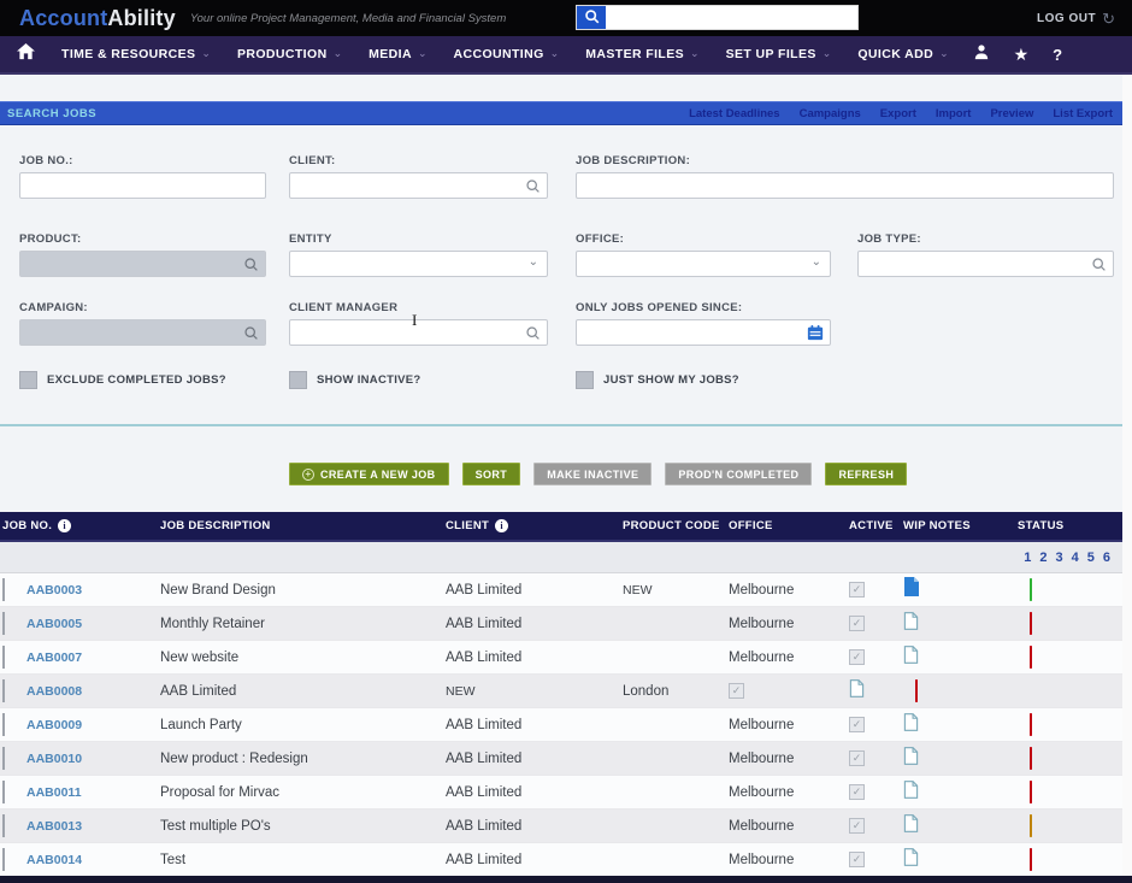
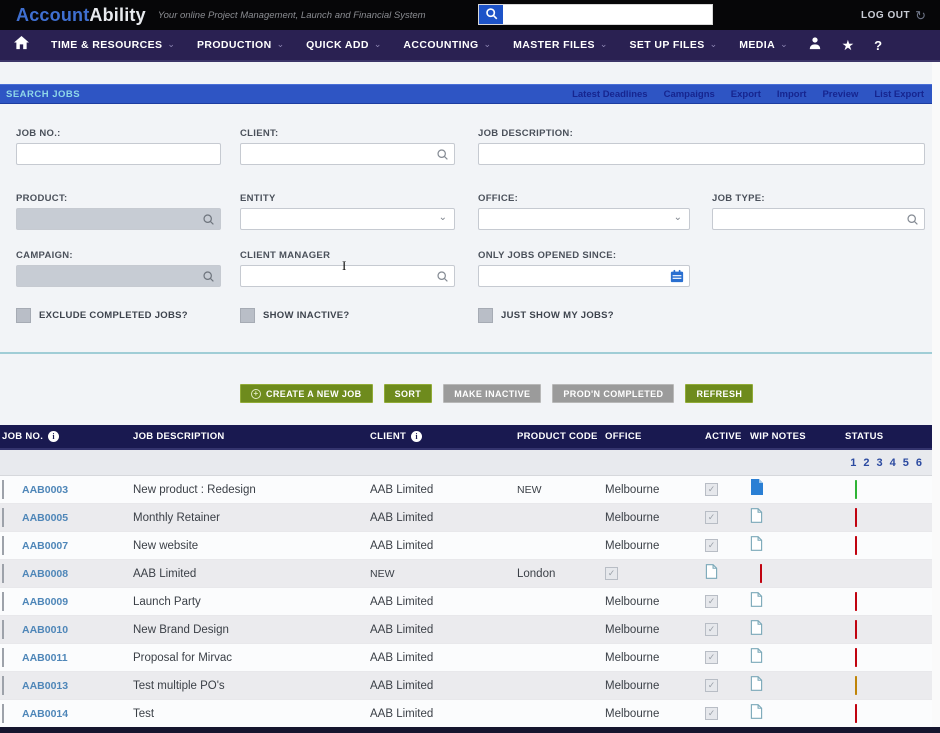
  AccountAbility
- Your online Project Management, Media and Financial System
+ Your online Project Management, Launch and Financial System
  LOG OUT
  ↻
  TIME & RESOURCES
  ⌄
  PRODUCTION
  ⌄
- MEDIA
+ QUICK ADD
  ⌄
  ACCOUNTING
  ⌄
  MASTER FILES
  ⌄
  SET UP FILES
  ⌄
- QUICK ADD
+ MEDIA
  ⌄
  ★
  ?
  SEARCH JOBS
  Latest Deadlines
  Campaigns
  Export
  Import
  Preview
  List Export
  JOB NO.:
  CLIENT:
  JOB DESCRIPTION:
  PRODUCT:
  ENTITY
  ⌄
  OFFICE:
  ⌄
  JOB TYPE:
  CAMPAIGN:
  CLIENT MANAGER
  ONLY JOBS OPENED SINCE:
  I
  EXCLUDE COMPLETED JOBS?
  SHOW INACTIVE?
  JUST SHOW MY JOBS?
  +
  CREATE A NEW JOB
  SORT
  MAKE INACTIVE
  PROD'N COMPLETED
  REFRESH
  JOB NO.
  i
  JOB DESCRIPTION
  CLIENT
  i
  PRODUCT CODE
  OFFICE
  ACTIVE
  WIP NOTES
  STATUS
  1
  2
  3
  4
  5
  6
  AAB0003
- New Brand Design
+ New product : Redesign
  AAB Limited
  NEW
  Melbourne
  ✓
  AAB0005
  Monthly Retainer
  AAB Limited
  Melbourne
  ✓
  AAB0007
  New website
  AAB Limited
  Melbourne
  ✓
  AAB0008
  AAB Limited
  NEW
  London
  ✓
  AAB0009
  Launch Party
  AAB Limited
  Melbourne
  ✓
  AAB0010
- New product : Redesign
+ New Brand Design
  AAB Limited
  Melbourne
  ✓
  AAB0011
  Proposal for Mirvac
  AAB Limited
  Melbourne
  ✓
  AAB0013
  Test multiple PO's
  AAB Limited
  Melbourne
  ✓
  AAB0014
  Test
  AAB Limited
  Melbourne
  ✓
